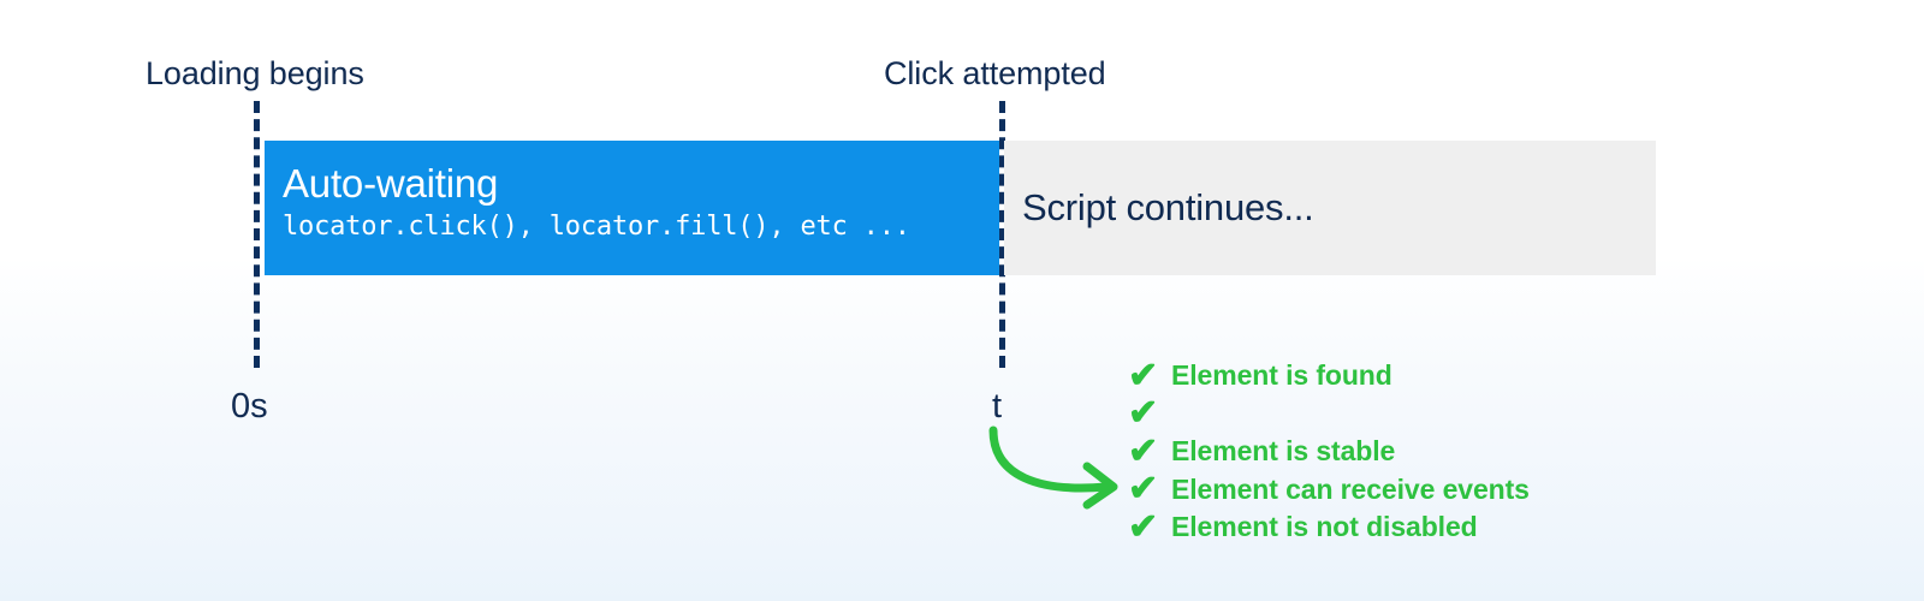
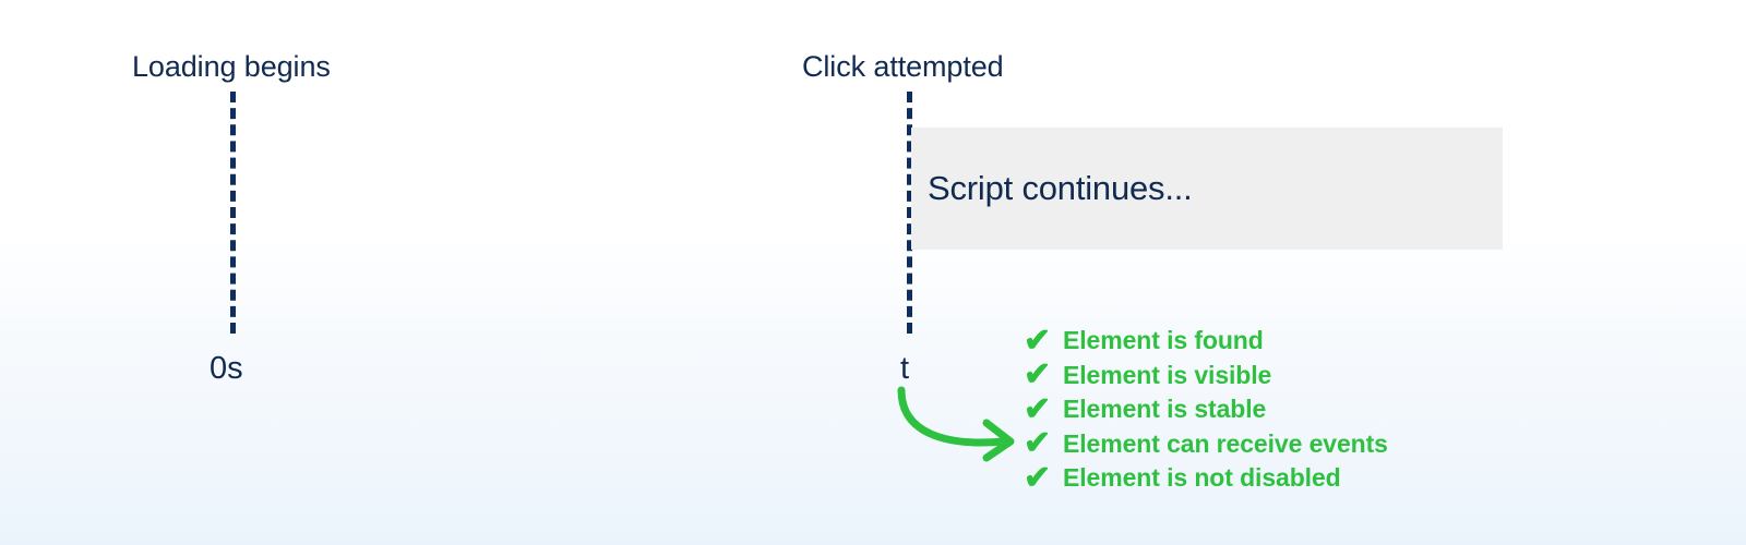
  Loading begins
  Click attempted
- Auto-waiting
- locator.click(), locator.fill(), etc ...
  Script continues...
  0s
  t
  ✔
  Element is found
  ✔
+ Element is visible
  ✔
  Element is stable
  ✔
  Element can receive events
  ✔
  Element is not disabled
